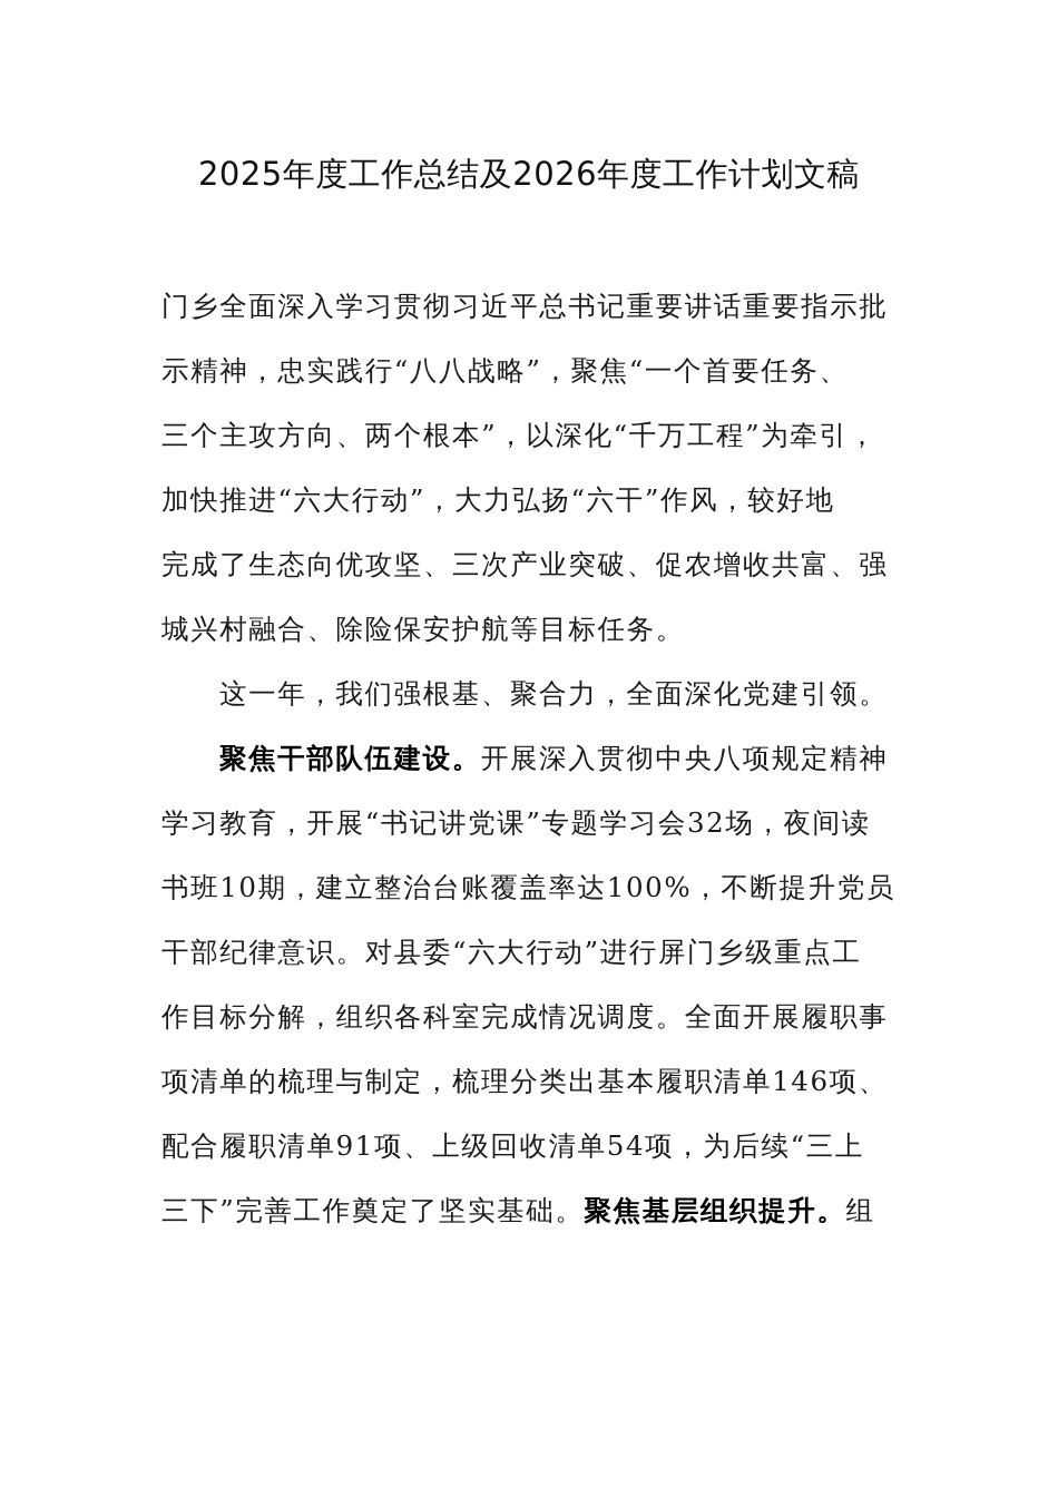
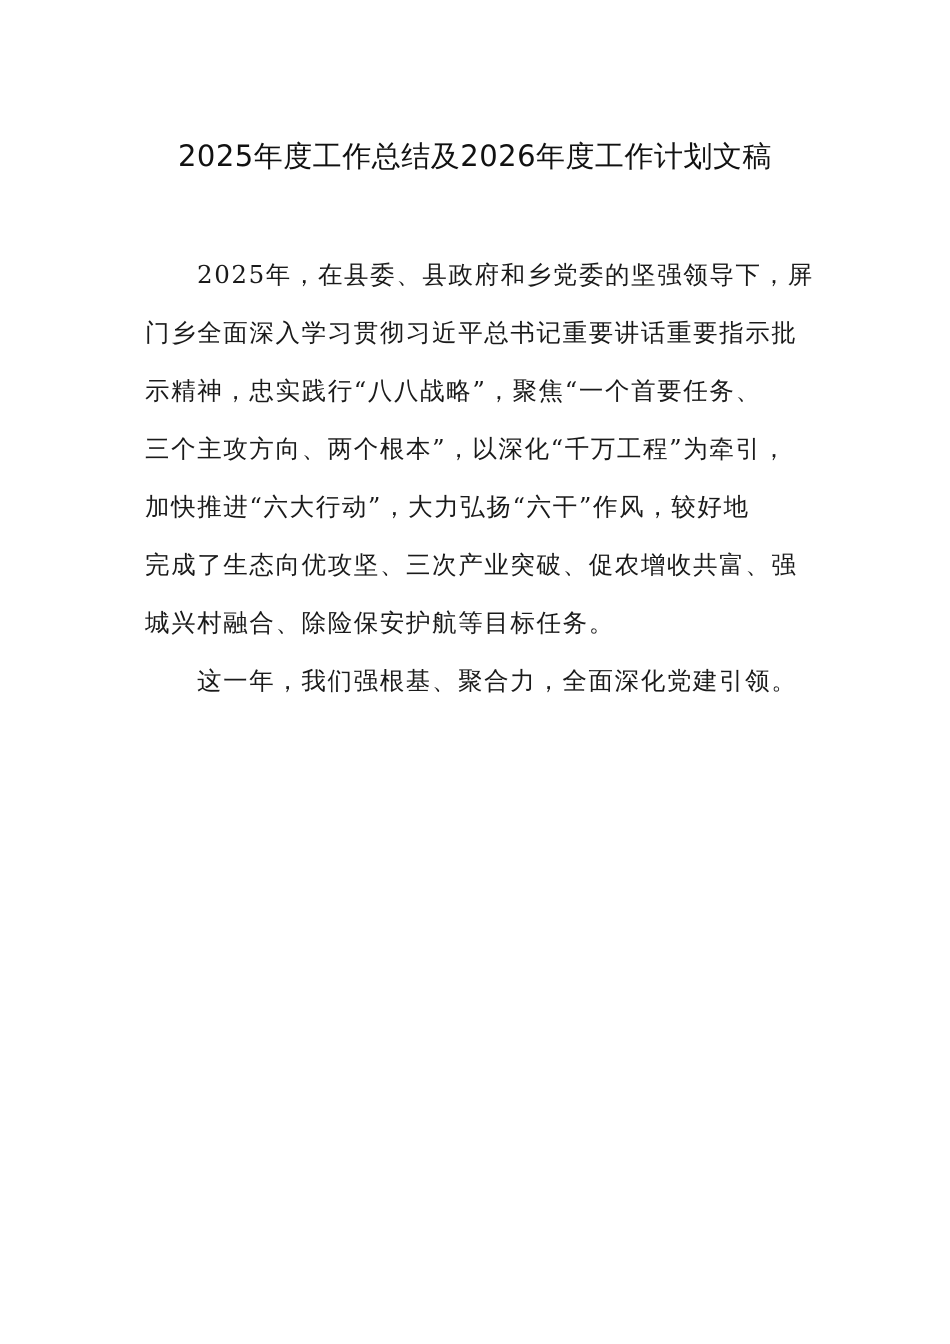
  2025年度工作总结及2026年度工作计划文稿
+ 2025年，在县委、县政府和乡党委的坚强领导下，屏
  门乡全面深入学习贯彻习近平总书记重要讲话重要指示批
  示精神，忠实践行“八八战略”，聚焦“一个首要任务、
  三个主攻方向、两个根本”，以深化“千万工程”为牵引，
  加快推进“六大行动”，大力弘扬“六干”作风，较好地
  完成了生态向优攻坚、三次产业突破、促农增收共富、强
  城兴村融合、除险保安护航等目标任务。
  这一年，我们强根基、聚合力，全面深化党建引领。
- 聚焦干部队伍建设。开展深入贯彻中央八项规定精神
- 学习教育，开展“书记讲党课”专题学习会32场，夜间读
- 书班10期，建立整治台账覆盖率达100%，不断提升党员
- 干部纪律意识。对县委“六大行动”进行屏门乡级重点工
- 作目标分解，组织各科室完成情况调度。全面开展履职事
- 项清单的梳理与制定，梳理分类出基本履职清单146项、
- 配合履职清单91项、上级回收清单54项，为后续“三上
- 三下”完善工作奠定了坚实基础。聚焦基层组织提升。组
